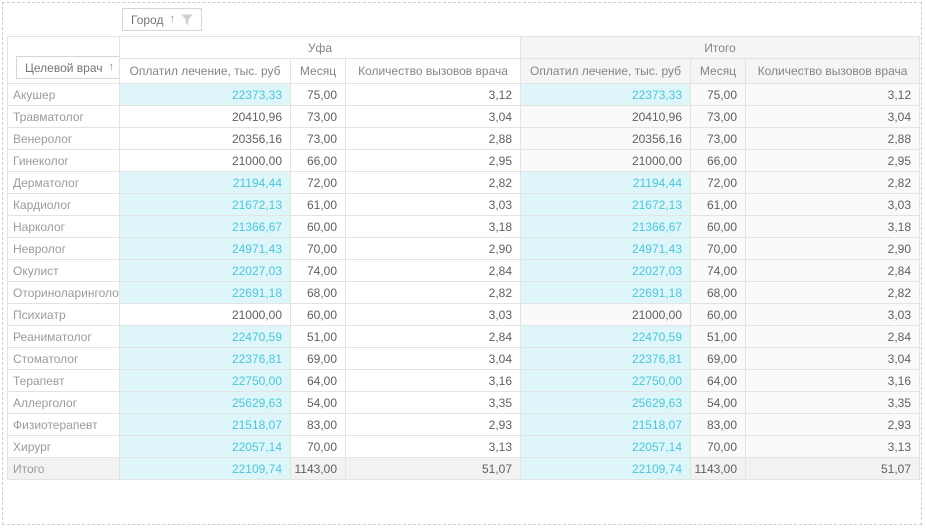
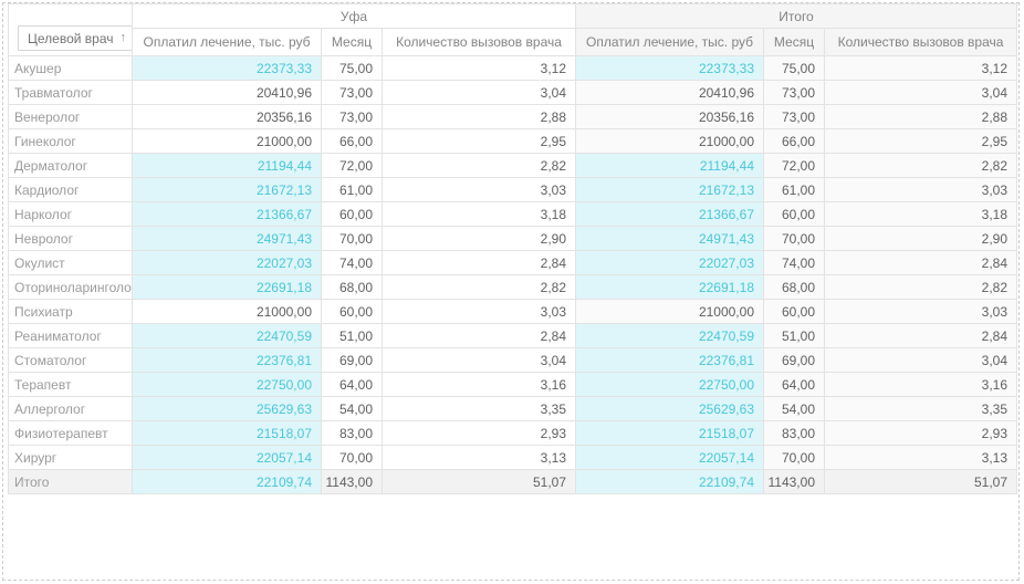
- Город
- ↑
  Целевой врач ↑	Уфа	Итого
  Оплатил лечение, тыс. руб	Месяц	Количество вызовов врача	Оплатил лечение, тыс. руб	Месяц	Количество вызовов врача
  Акушер	22373,33	75,00	3,12	22373,33	75,00	3,12
  Травматолог	20410,96	73,00	3,04	20410,96	73,00	3,04
  Венеролог	20356,16	73,00	2,88	20356,16	73,00	2,88
  Гинеколог	21000,00	66,00	2,95	21000,00	66,00	2,95
  Дерматолог	21194,44	72,00	2,82	21194,44	72,00	2,82
  Кардиолог	21672,13	61,00	3,03	21672,13	61,00	3,03
  Нарколог	21366,67	60,00	3,18	21366,67	60,00	3,18
  Невролог	24971,43	70,00	2,90	24971,43	70,00	2,90
  Окулист	22027,03	74,00	2,84	22027,03	74,00	2,84
  Оториноларинголо	22691,18	68,00	2,82	22691,18	68,00	2,82
  Психиатр	21000,00	60,00	3,03	21000,00	60,00	3,03
  Реаниматолог	22470,59	51,00	2,84	22470,59	51,00	2,84
  Стоматолог	22376,81	69,00	3,04	22376,81	69,00	3,04
  Терапевт	22750,00	64,00	3,16	22750,00	64,00	3,16
  Аллерголог	25629,63	54,00	3,35	25629,63	54,00	3,35
  Физиотерапевт	21518,07	83,00	2,93	21518,07	83,00	2,93
  Хирург	22057,14	70,00	3,13	22057,14	70,00	3,13
  Итого	22109,74	1143,00	51,07	22109,74	1143,00	51,07
